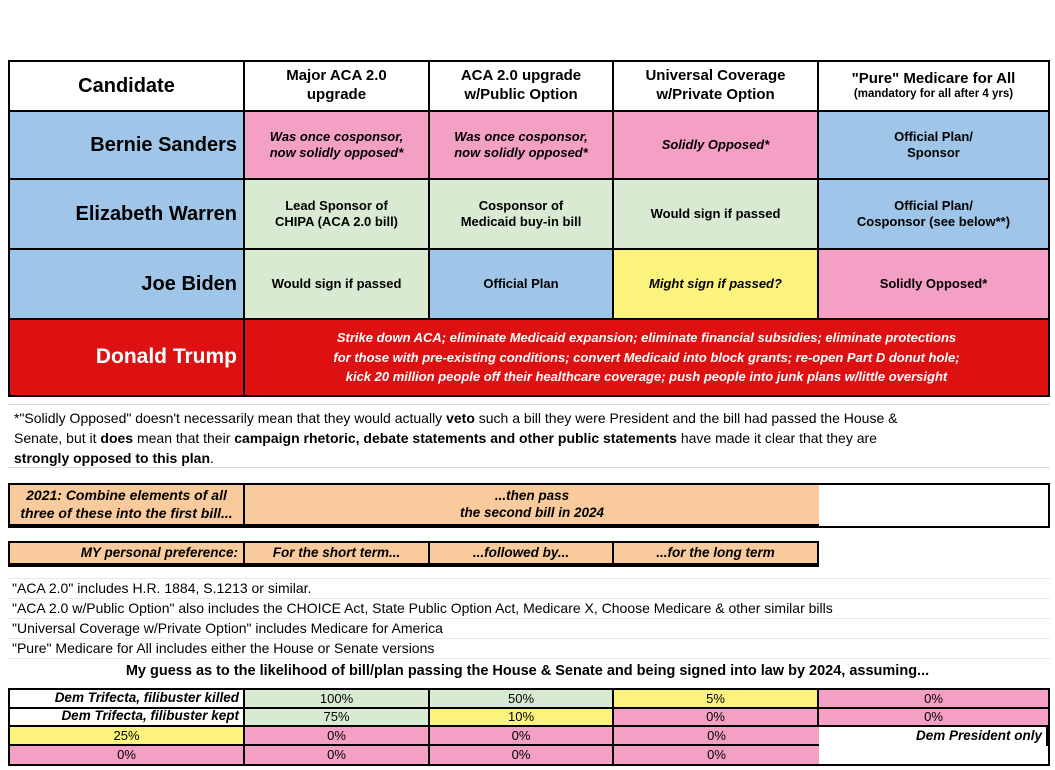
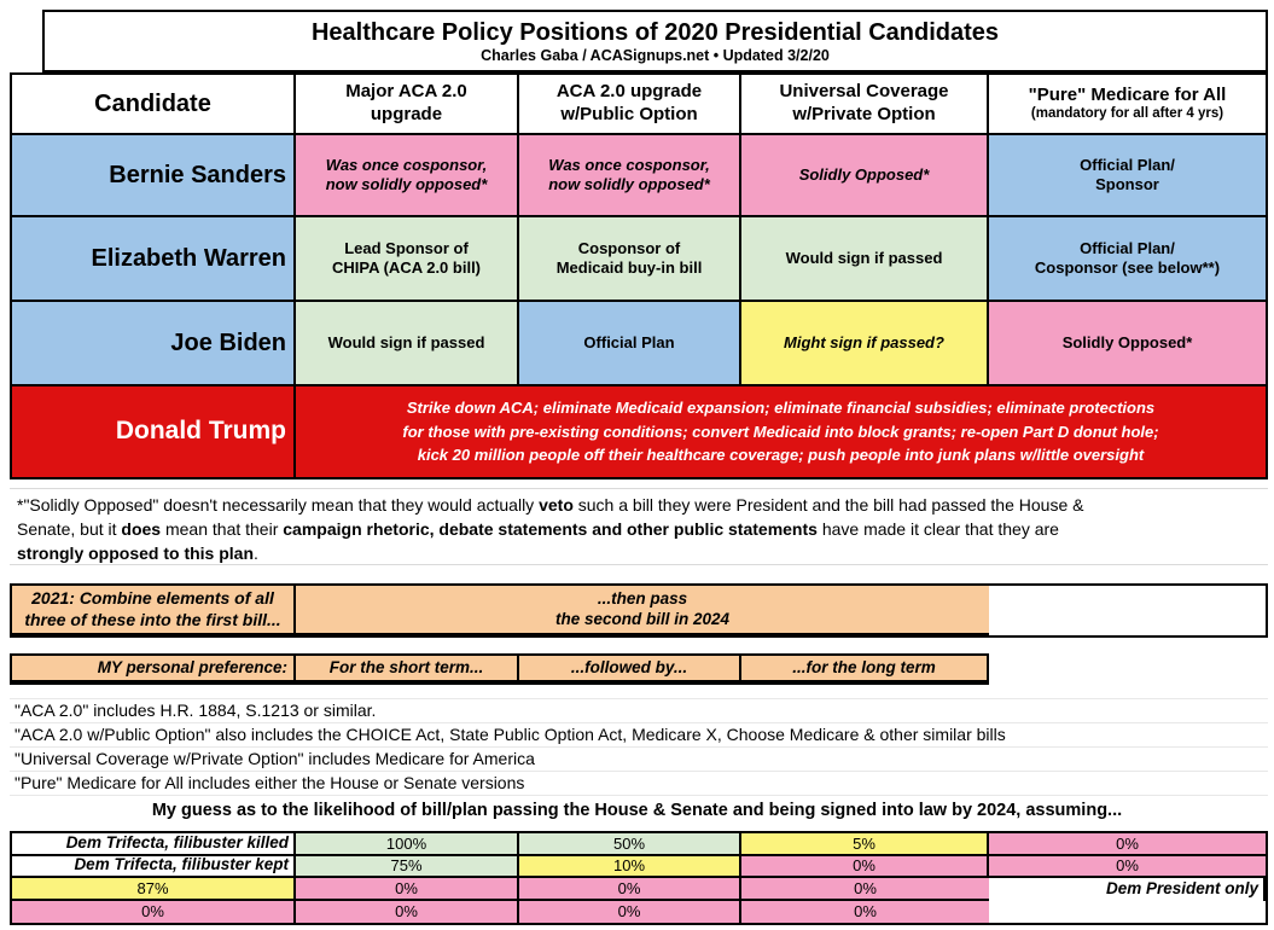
+ Healthcare Policy Positions of 2020 Presidential Candidates
+ Charles Gaba / ACASignups.net • Updated 3/2/20
  Candidate
  Major ACA 2.0
  upgrade
  ACA 2.0 upgrade
  w/Public Option
  Universal Coverage
  w/Private Option
  "Pure" Medicare for All
  (mandatory for all after 4 yrs)
  Bernie Sanders
  Was once cosponsor,
  now solidly opposed*
  Was once cosponsor,
  now solidly opposed*
  Solidly Opposed*
  Official Plan/
  Sponsor
  Elizabeth Warren
  Lead Sponsor of
  CHIPA (ACA 2.0 bill)
  Cosponsor of
  Medicaid buy-in bill
  Would sign if passed
  Official Plan/
  Cosponsor (see below**)
  Joe Biden
  Would sign if passed
  Official Plan
  Might sign if passed?
  Solidly Opposed*
  Donald Trump
  Strike down ACA; eliminate Medicaid expansion; eliminate financial subsidies; eliminate protections
  for those with pre-existing conditions; convert Medicaid into block grants; re-open Part D donut hole;
  kick 20 million people off their healthcare coverage; push people into junk plans w/little oversight
  *"Solidly Opposed" doesn't necessarily mean that they would actually veto such a bill they were President and the bill had passed the House &
  Senate, but it does mean that their campaign rhetoric, debate statements and other public statements have made it clear that they are
  strongly opposed to this plan.
  2021: Combine elements of all three of these into the first bill...
  ...then pass
  the second bill in 2024
  MY personal preference:
  For the short term...
  ...followed by...
  ...for the long term
  "ACA 2.0" includes H.R. 1884, S.1213 or similar.
  "ACA 2.0 w/Public Option" also includes the CHOICE Act, State Public Option Act, Medicare X, Choose Medicare & other similar bills
  "Universal Coverage w/Private Option" includes Medicare for America
  "Pure" Medicare for All includes either the House or Senate versions
  My guess as to the likelihood of bill/plan passing the House & Senate and being signed into law by 2024, assuming...
  Dem Trifecta, filibuster killed
  100%
  50%
  5%
  0%
  Dem Trifecta, filibuster kept
  75%
  10%
  0%
  0%
- 25%
+ 87%
  0%
  0%
  0%
  Dem President only
  0%
  0%
  0%
  0%
